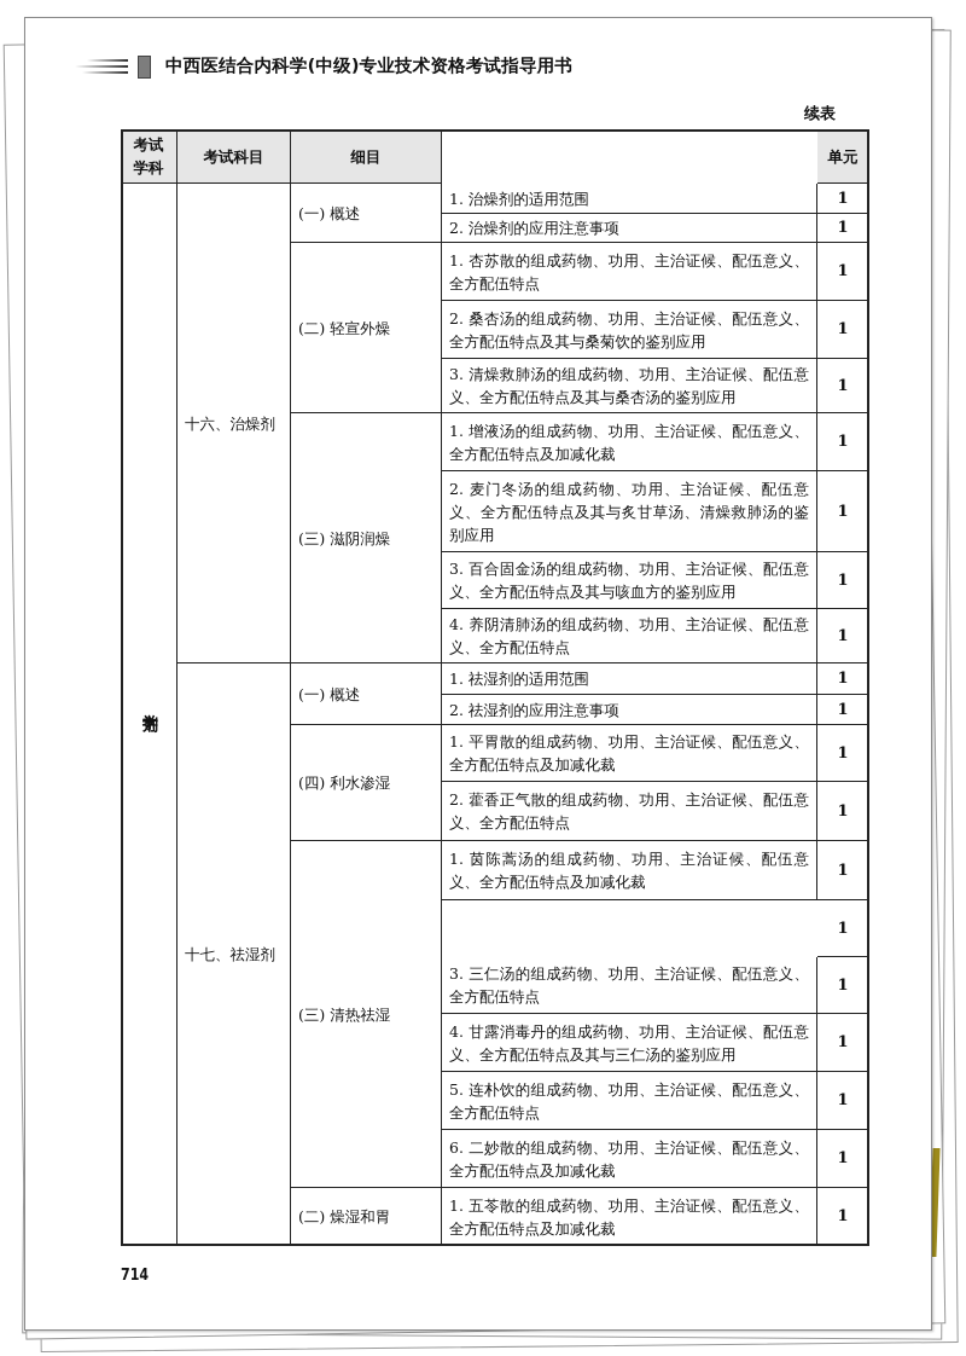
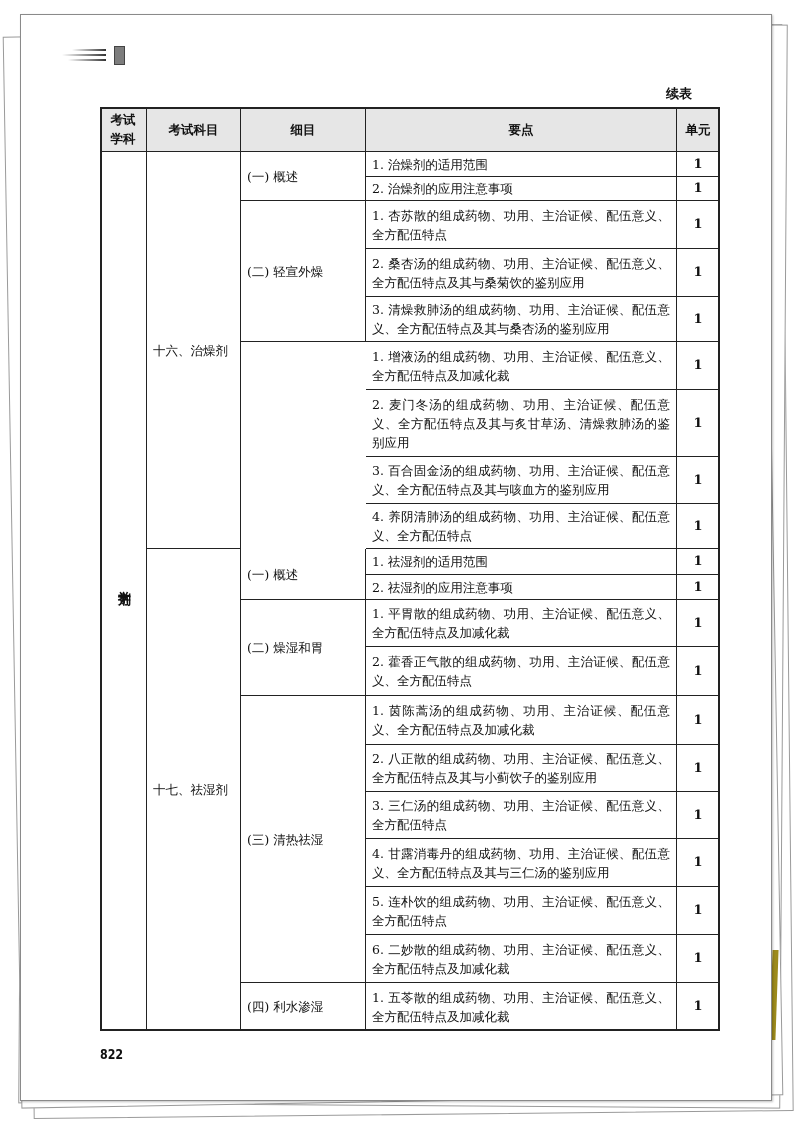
- 中西医结合内科学(中级)专业技术资格考试指导用书
  续表
  考试学科
  考试科目
  细目
+ 要点
  单元
  十六、治燥剂
  十七、祛湿剂
  (一) 概述
  (二) 轻宣外燥
- (三) 滋阴润燥
  (一) 概述
- (四) 利水渗湿
+ (二) 燥湿和胃
  (三) 清热祛湿
- (二) 燥湿和胃
+ (四) 利水渗湿
  1. 治燥剂的适用范围
  1
  2. 治燥剂的应用注意事项
  1
  1. 杏苏散的组成药物、功用、主治证候、配伍意义、全方配伍特点
  1
  2. 桑杏汤的组成药物、功用、主治证候、配伍意义、全方配伍特点及其与桑菊饮的鉴别应用
  1
  3. 清燥救肺汤的组成药物、功用、主治证候、配伍意义、全方配伍特点及其与桑杏汤的鉴别应用
  1
  1. 增液汤的组成药物、功用、主治证候、配伍意义、全方配伍特点及加减化裁
  1
  2. 麦门冬汤的组成药物、功用、主治证候、配伍意义、全方配伍特点及其与炙甘草汤、清燥救肺汤的鉴别应用
  1
  3. 百合固金汤的组成药物、功用、主治证候、配伍意义、全方配伍特点及其与咳血方的鉴别应用
  1
  4. 养阴清肺汤的组成药物、功用、主治证候、配伍意义、全方配伍特点
  1
  1. 祛湿剂的适用范围
  1
  2. 祛湿剂的应用注意事项
  1
  1. 平胃散的组成药物、功用、主治证候、配伍意义、全方配伍特点及加减化裁
  1
  2. 藿香正气散的组成药物、功用、主治证候、配伍意义、全方配伍特点
  1
  1. 茵陈蒿汤的组成药物、功用、主治证候、配伍意义、全方配伍特点及加减化裁
  1
+ 2. 八正散的组成药物、功用、主治证候、配伍意义、全方配伍特点及其与小蓟饮子的鉴别应用
  1
  3. 三仁汤的组成药物、功用、主治证候、配伍意义、全方配伍特点
  1
  4. 甘露消毒丹的组成药物、功用、主治证候、配伍意义、全方配伍特点及其与三仁汤的鉴别应用
  1
  5. 连朴饮的组成药物、功用、主治证候、配伍意义、全方配伍特点
  1
  6. 二妙散的组成药物、功用、主治证候、配伍意义、全方配伍特点及加减化裁
  1
  1. 五苓散的组成药物、功用、主治证候、配伍意义、全方配伍特点及加减化裁
  1
- 714
+ 822
